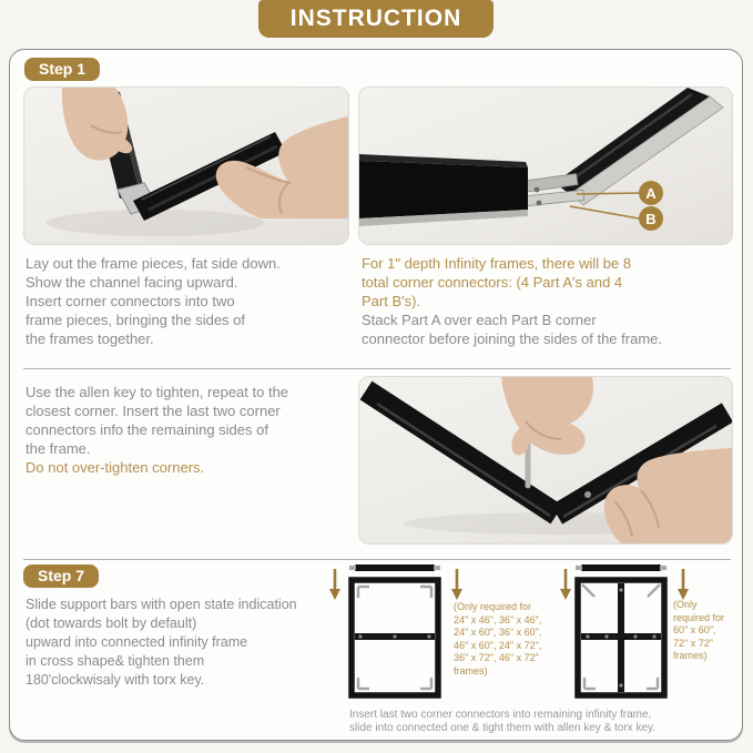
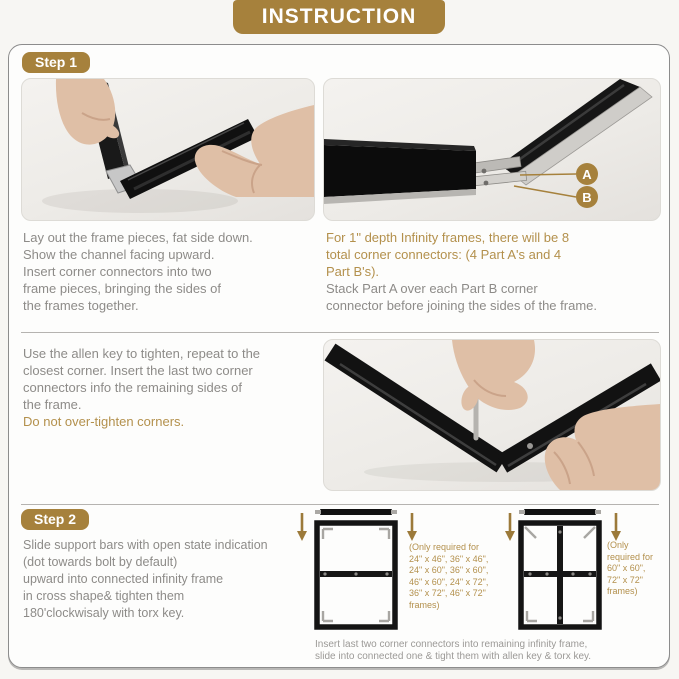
  INSTRUCTION
  Step 1
  A
  B
  Lay out the frame pieces, fat side down.
  Show the channel facing upward.
  Insert corner connectors into two
  frame pieces, bringing the sides of
  the frames together.
  For 1" depth Infinity frames, there will be 8
  total corner connectors: (4 Part A's and 4
  Part B's).
  Stack Part A over each Part B corner
  connector before joining the sides of the frame.
  Use the allen key to tighten, repeat to the
  closest corner. Insert the last two corner
  connectors info the remaining sides of
  the frame.
  Do not over-tighten corners.
- Step 7
+ Step 2
  Slide support bars with open state indication
  (dot towards bolt by default)
  upward into connected infinity frame
  in cross shape& tighten them
  180'clockwisaly with torx key.
  (Only required for
  24" x 46", 36" x 46",
  24" x 60", 36" x 60",
  46" x 60", 24" x 72",
  36" x 72", 46" x 72"
  frames)
  (Only
  required for
  60" x 60",
  72" x 72"
  frames)
  Insert last two corner connectors into remaining infinity frame,
  slide into connected one & tight them with allen key & torx key.
